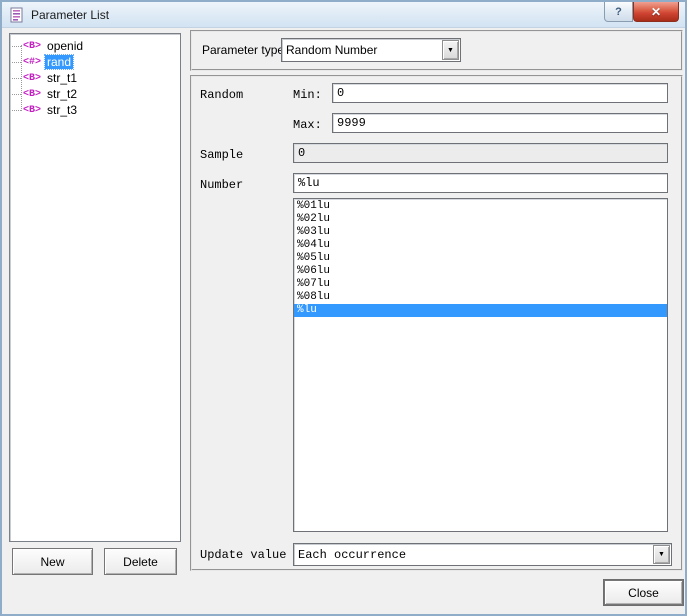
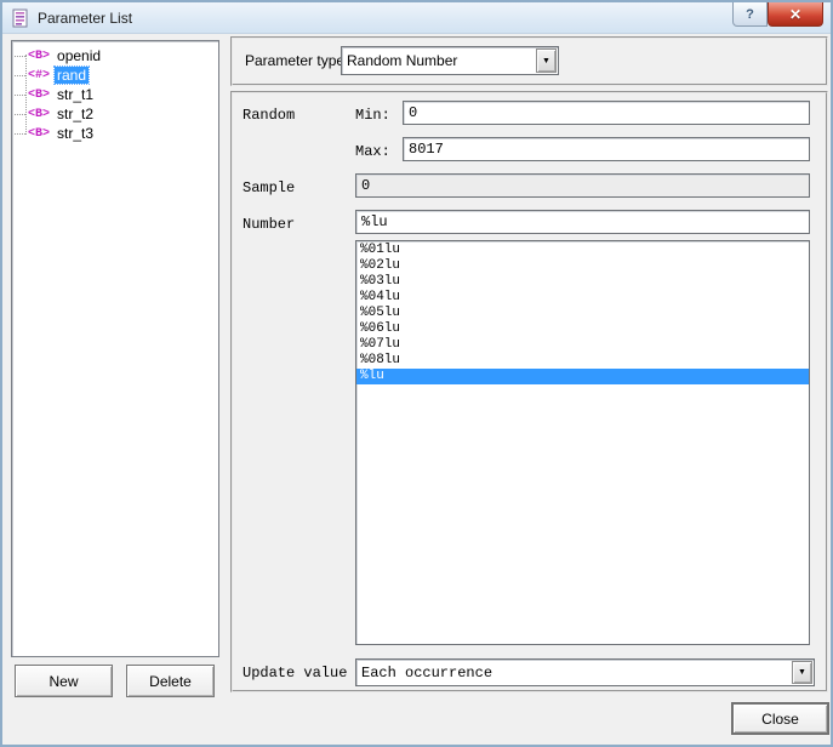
  Parameter List
  ?
  ✕
  <B>
  openid
  <#>
  rand
  <B>
  str_t1
  <B>
  str_t2
  <B>
  str_t3
  New
  Delete
  Parameter typ
  Random Number
  Random
  Min:
  0
  Max:
- 9999
+ 8017
  Sample
  0
  Number
  %lu
  %01lu
  %02lu
  %03lu
  %04lu
  %05lu
  %06lu
  %07lu
  %08lu
  %lu
  Update value
  Each occurrence
  Close
